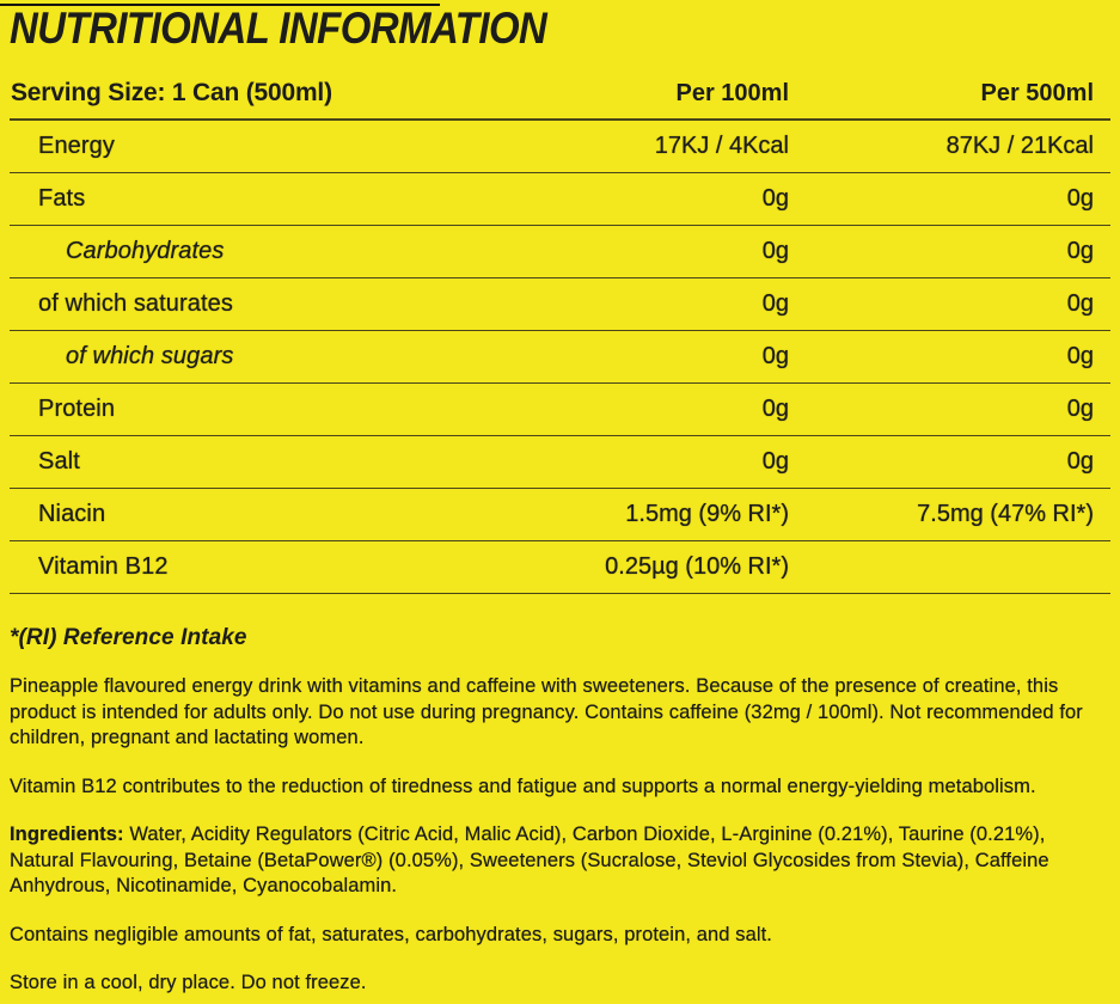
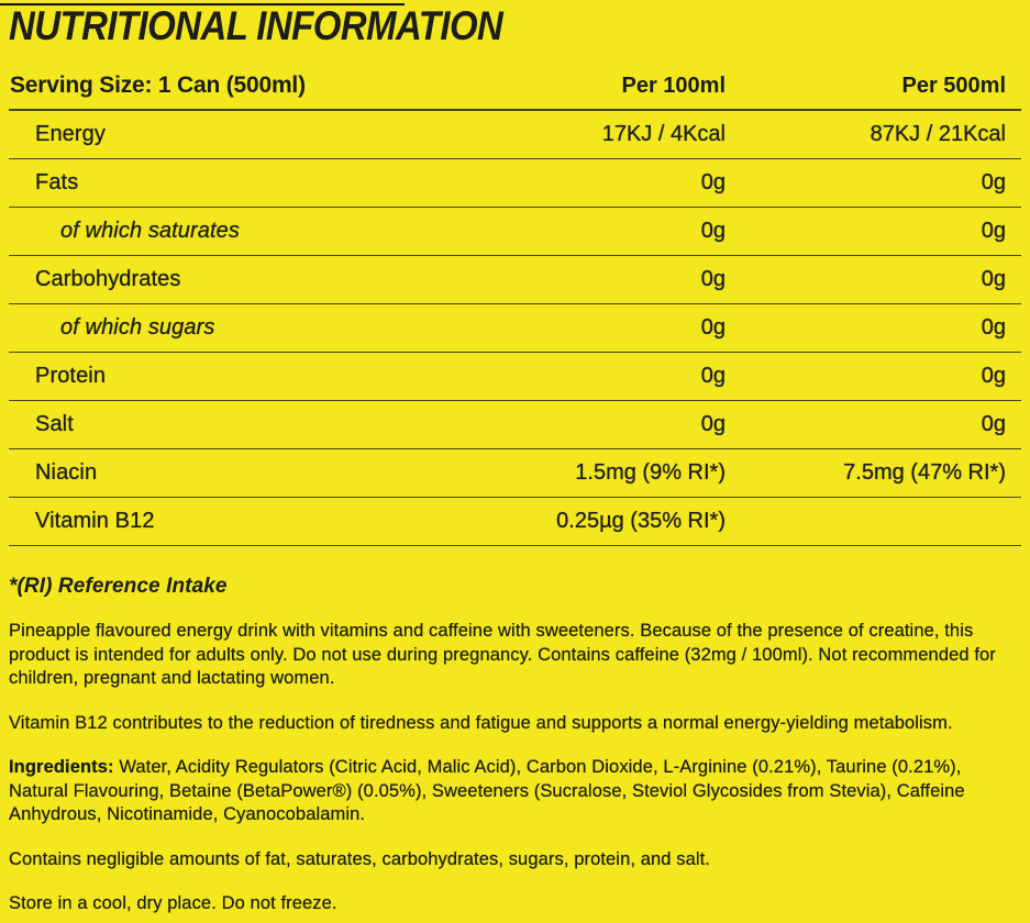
  NUTRITIONAL INFORMATION
  Serving Size: 1 Can (500ml)
  Per 100ml
  Per 500ml
  Energy
  17KJ / 4Kcal
  87KJ / 21Kcal
  Fats
  0g
  0g
- Carbohydrates
+ of which saturates
  0g
  0g
- of which saturates
+ Carbohydrates
  0g
  0g
  of which sugars
  0g
  0g
  Protein
  0g
  0g
  Salt
  0g
  0g
  Niacin
  1.5mg (9% RI*)
  7.5mg (47% RI*)
  Vitamin B12
- 0.25µg (10% RI*)
+ 0.25µg (35% RI*)
  *(RI) Reference Intake
  Pineapple flavoured energy drink with vitamins and caffeine with sweeteners. Because of the presence of creatine, this product is intended for adults only. Do not use during pregnancy. Contains caffeine (32mg / 100ml). Not recommended for children, pregnant and lactating women.
  Vitamin B12 contributes to the reduction of tiredness and fatigue and supports a normal energy-yielding metabolism.
  Ingredients: Water, Acidity Regulators (Citric Acid, Malic Acid), Carbon Dioxide, L-Arginine (0.21%), Taurine (0.21%), Natural Flavouring, Betaine (BetaPower®) (0.05%), Sweeteners (Sucralose, Steviol Glycosides from Stevia), Caffeine Anhydrous, Nicotinamide, Cyanocobalamin.
  Contains negligible amounts of fat, saturates, carbohydrates, sugars, protein, and salt.
  Store in a cool, dry place. Do not freeze.
